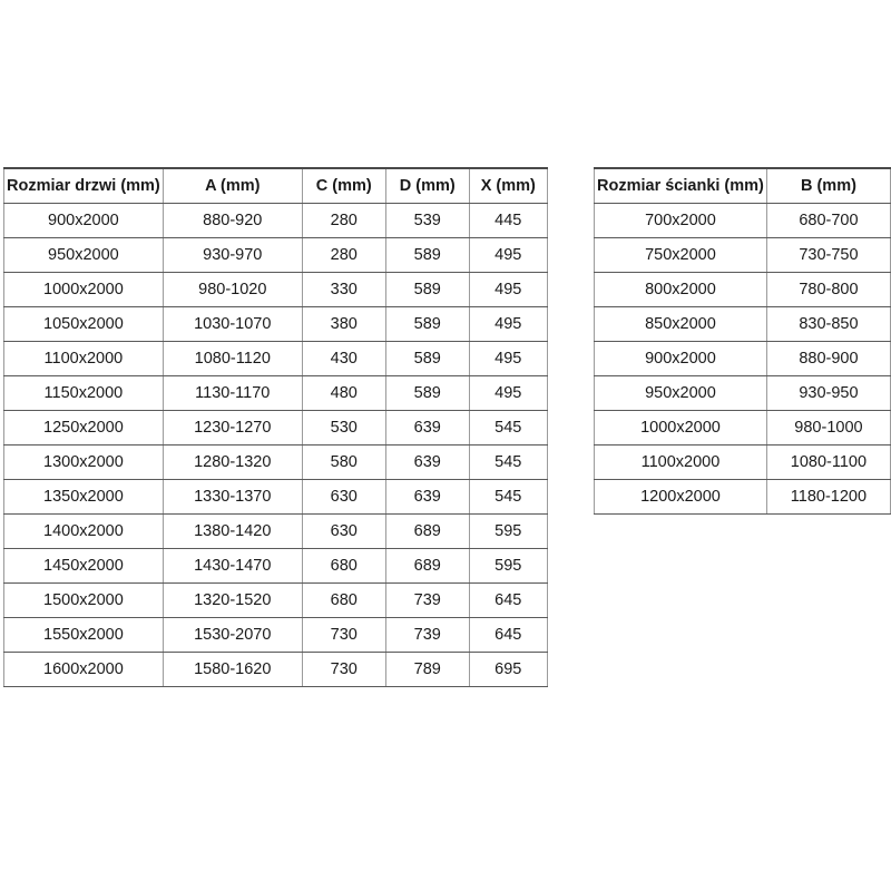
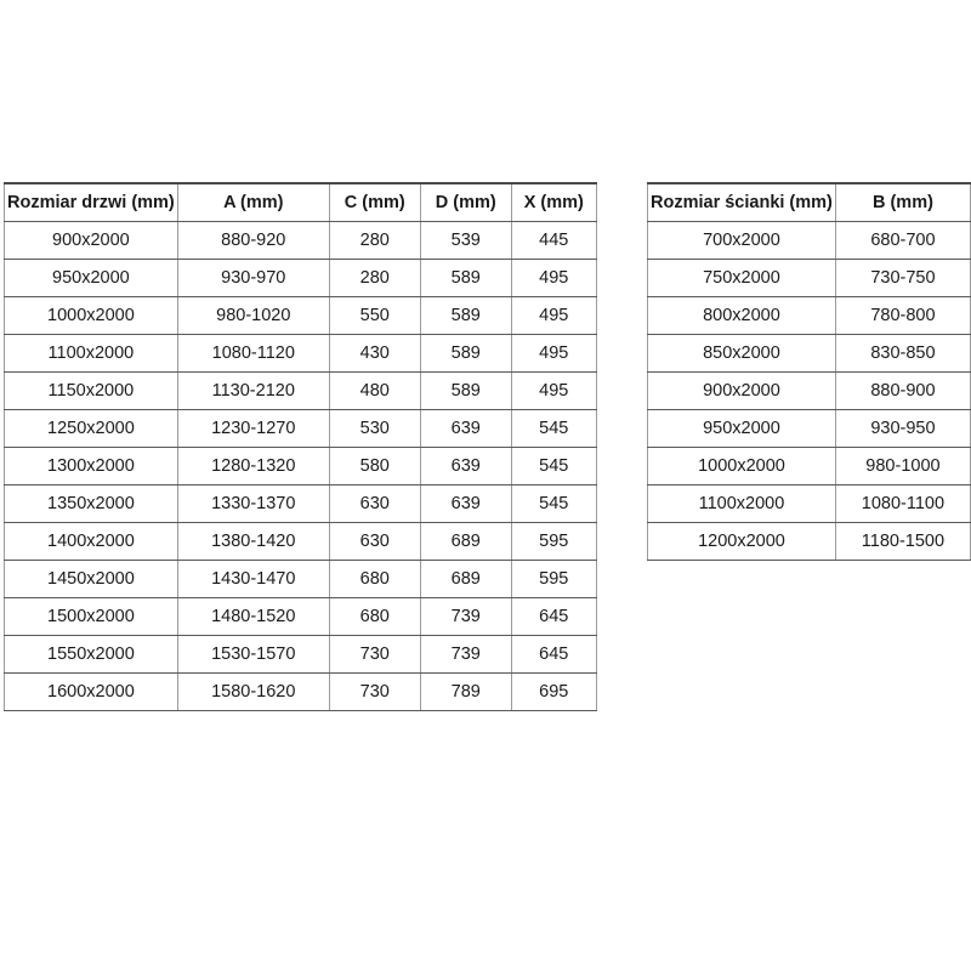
  Rozmiar drzwi (mm)	A (mm)	C (mm)	D (mm)	X (mm)
  900x2000	880-920	280	539	445
  950x2000	930-970	280	589	495
- 1000x2000	980-1020	330	589	495
+ 1000x2000	980-1020	550	589	495
- 1050x2000	1030-1070	380	589	495
  1100x2000	1080-1120	430	589	495
- 1150x2000	1130-1170	480	589	495
+ 1150x2000	1130-2120	480	589	495
  1250x2000	1230-1270	530	639	545
  1300x2000	1280-1320	580	639	545
  1350x2000	1330-1370	630	639	545
  1400x2000	1380-1420	630	689	595
  1450x2000	1430-1470	680	689	595
- 1500x2000	1320-1520	680	739	645
+ 1500x2000	1480-1520	680	739	645
- 1550x2000	1530-2070	730	739	645
+ 1550x2000	1530-1570	730	739	645
  1600x2000	1580-1620	730	789	695
  Rozmiar ścianki (mm)	B (mm)
  700x2000	680-700
  750x2000	730-750
  800x2000	780-800
  850x2000	830-850
  900x2000	880-900
  950x2000	930-950
  1000x2000	980-1000
  1100x2000	1080-1100
- 1200x2000	1180-1200
+ 1200x2000	1180-1500
